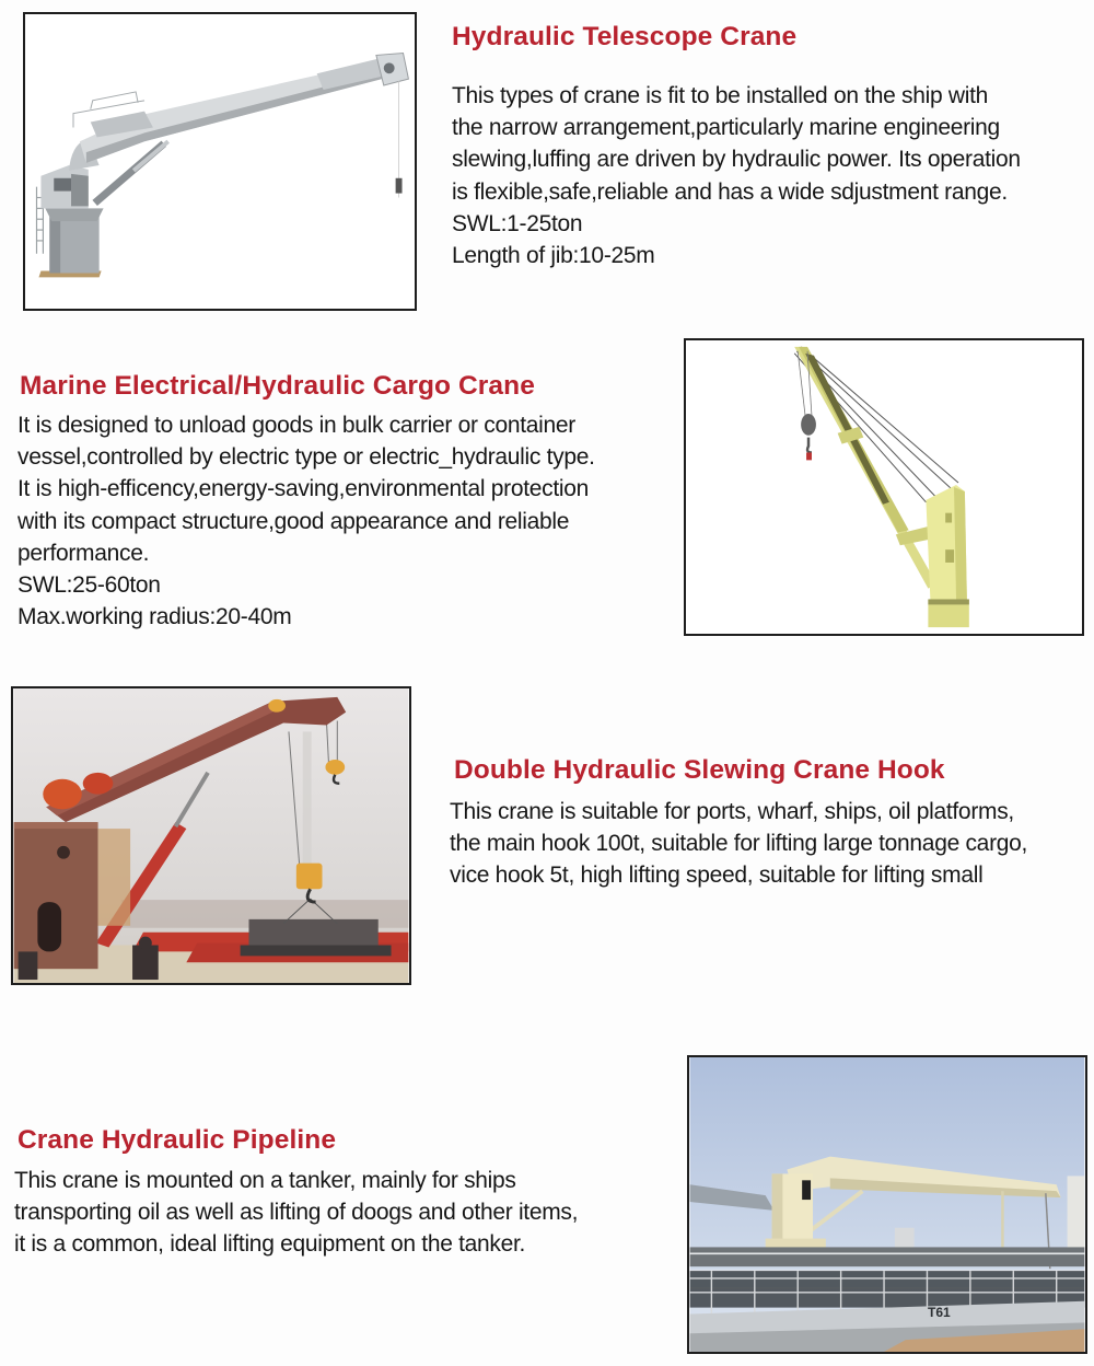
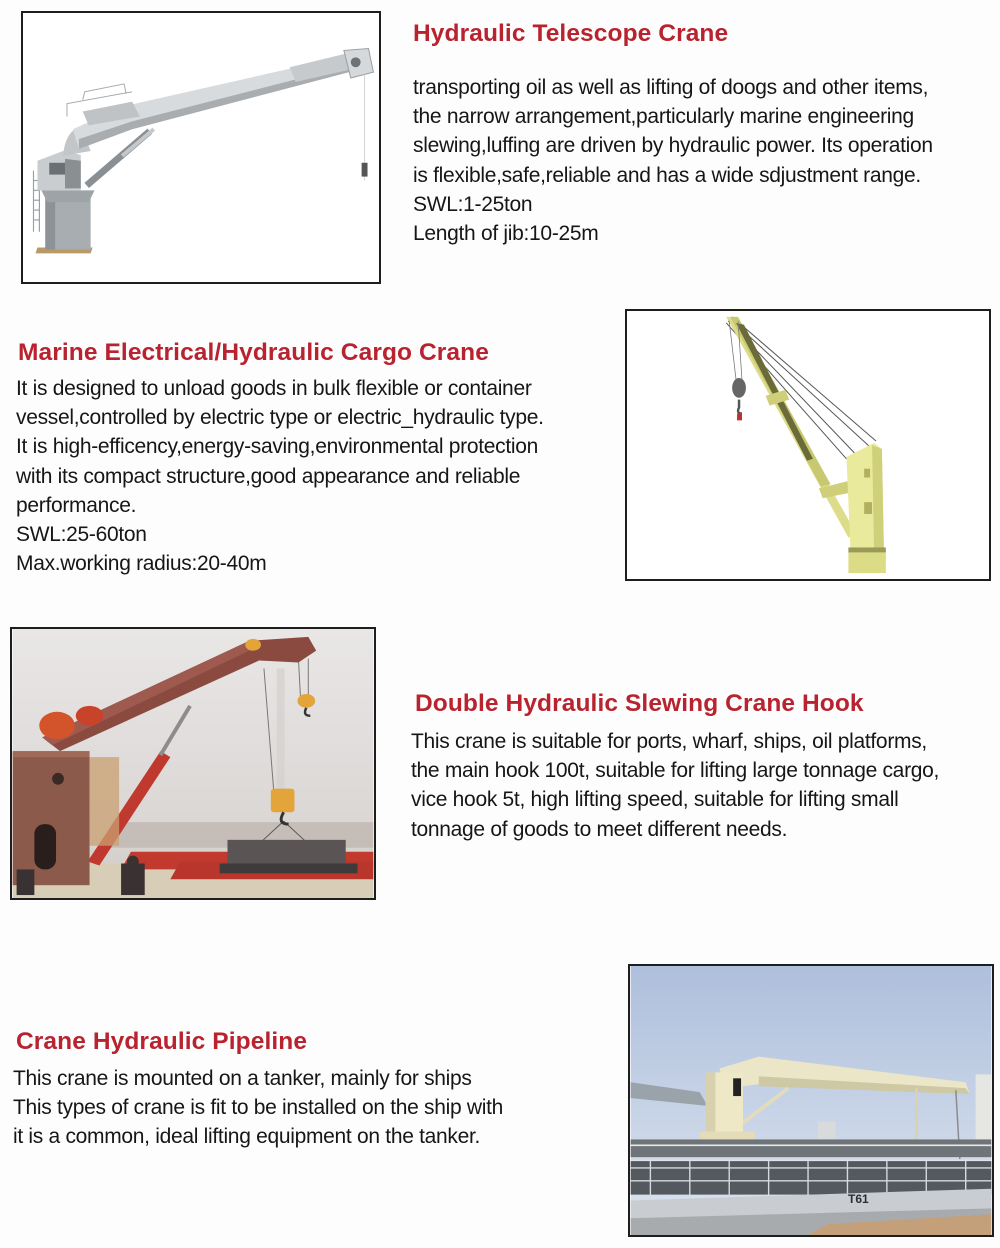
  Hydraulic Telescope Crane
- This types of crane is fit to be installed on the ship with
+ transporting oil as well as lifting of doogs and other items,
  the narrow arrangement,particularly marine engineering
  slewing,luffing are driven by hydraulic power. Its operation
  is flexible,safe,reliable and has a wide sdjustment range.
  SWL:1-25ton
  Length of jib:10-25m
  Marine Electrical/Hydraulic Cargo Crane
- It is designed to unload goods in bulk carrier or container
+ It is designed to unload goods in bulk flexible or container
  vessel,controlled by electric type or electric_hydraulic type.
  It is high-efficency,energy-saving,environmental protection
  with its compact structure,good appearance and reliable
  performance.
  SWL:25-60ton
  Max.working radius:20-40m
  Double Hydraulic Slewing Crane Hook
  This crane is suitable for ports, wharf, ships, oil platforms,
  the main hook 100t, suitable for lifting large tonnage cargo,
  vice hook 5t, high lifting speed, suitable for lifting small
+ tonnage of goods to meet different needs.
  Crane Hydraulic Pipeline
  This crane is mounted on a tanker, mainly for ships
- transporting oil as well as lifting of doogs and other items,
+ This types of crane is fit to be installed on the ship with
  it is a common, ideal lifting equipment on the tanker.
  T61
